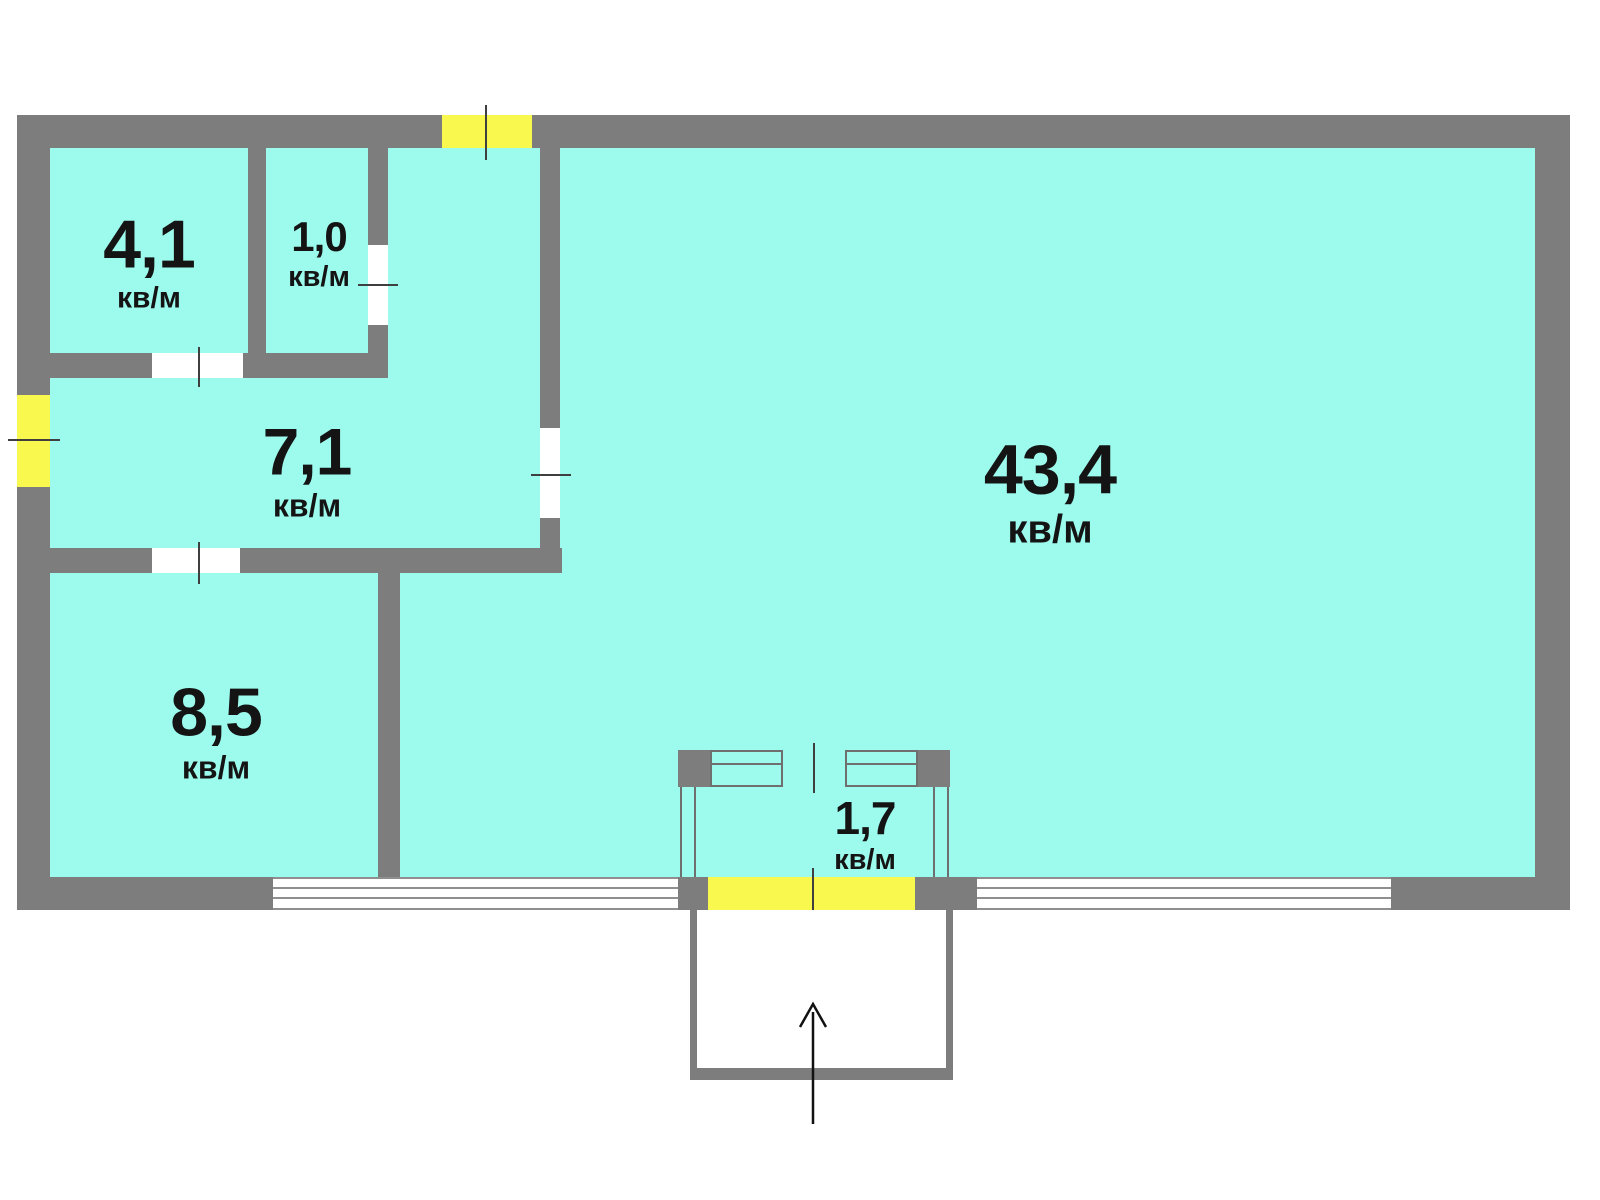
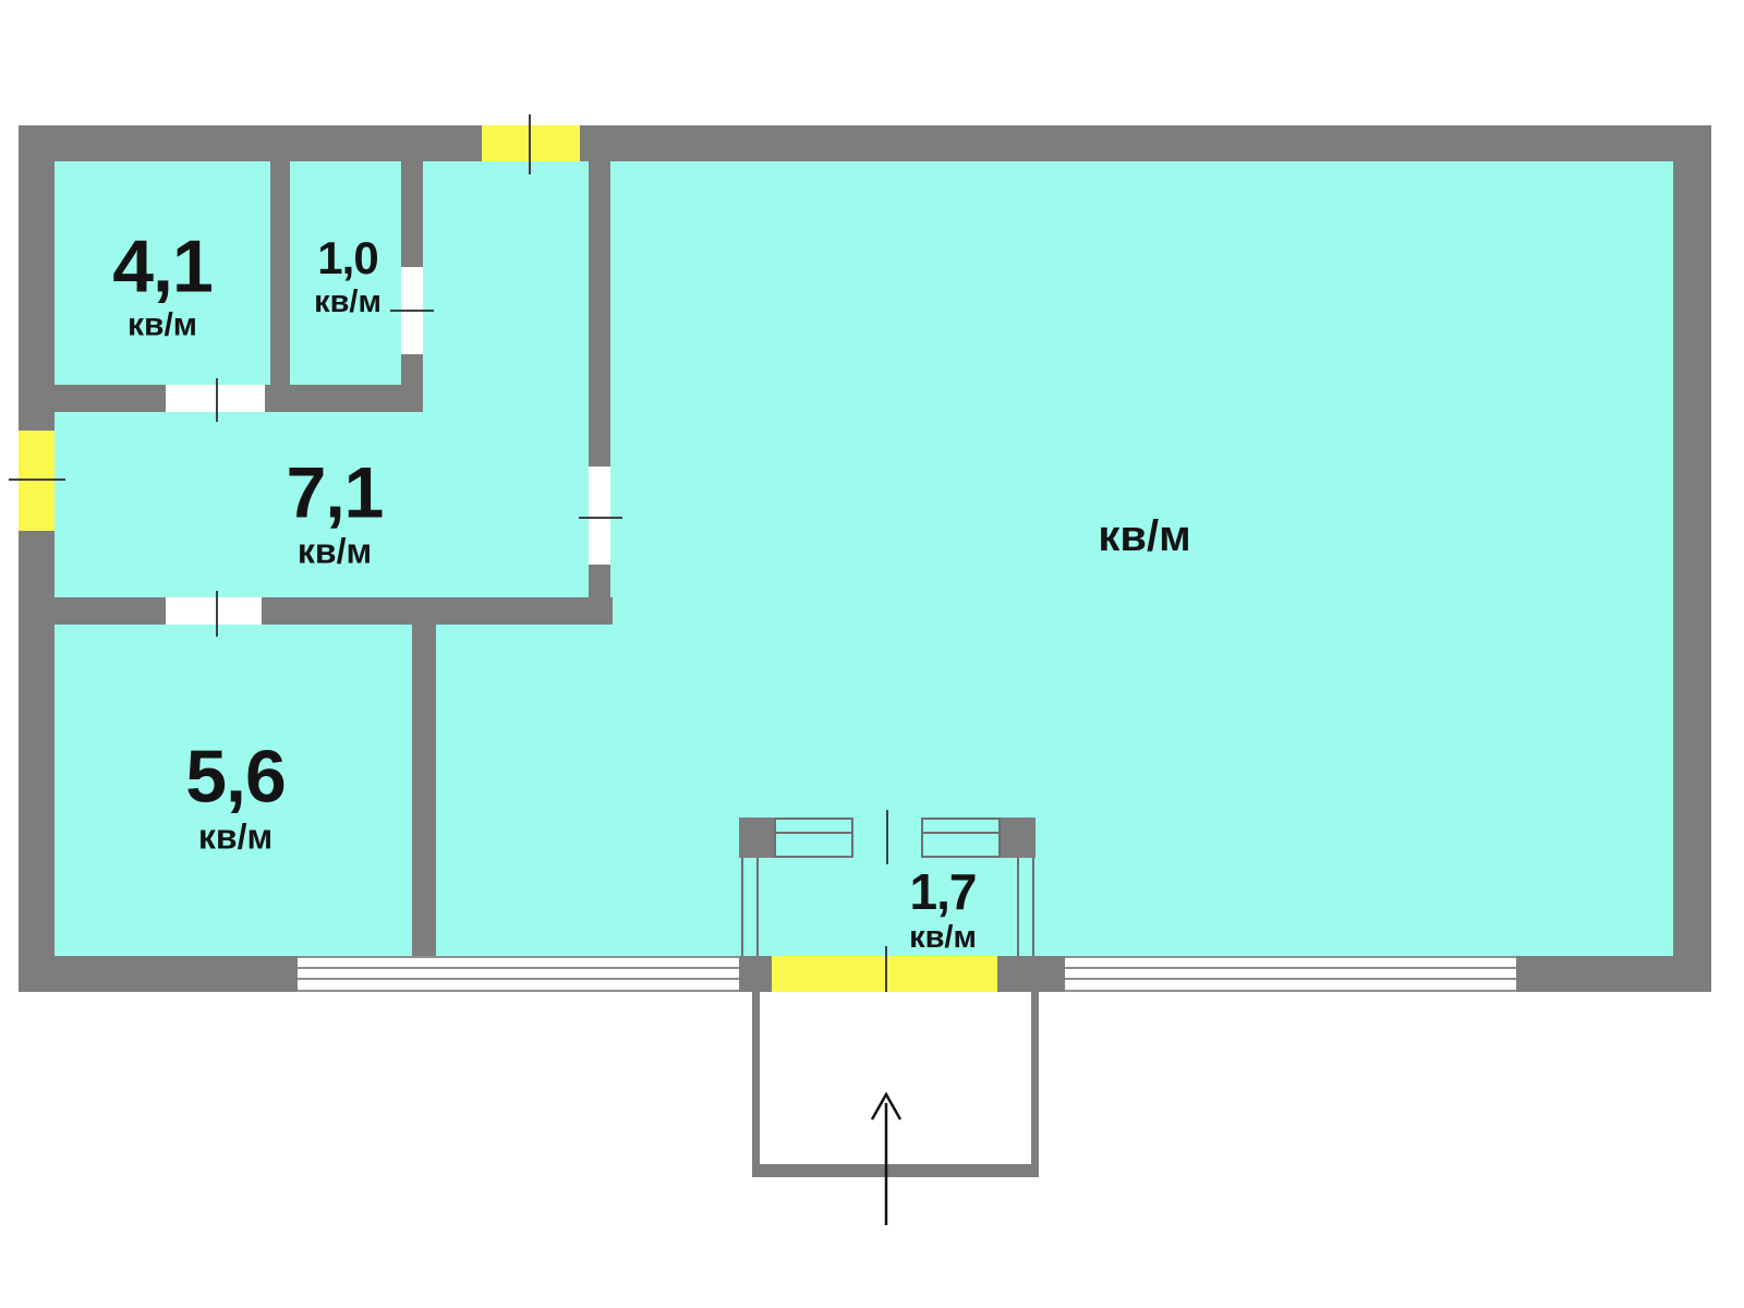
  4,1
  кв/м
  1,0
  кв/м
  7,1
  кв/м
- 8,5
+ 5,6
  кв/м
- 43,4
  кв/м
  1,7
  кв/м
